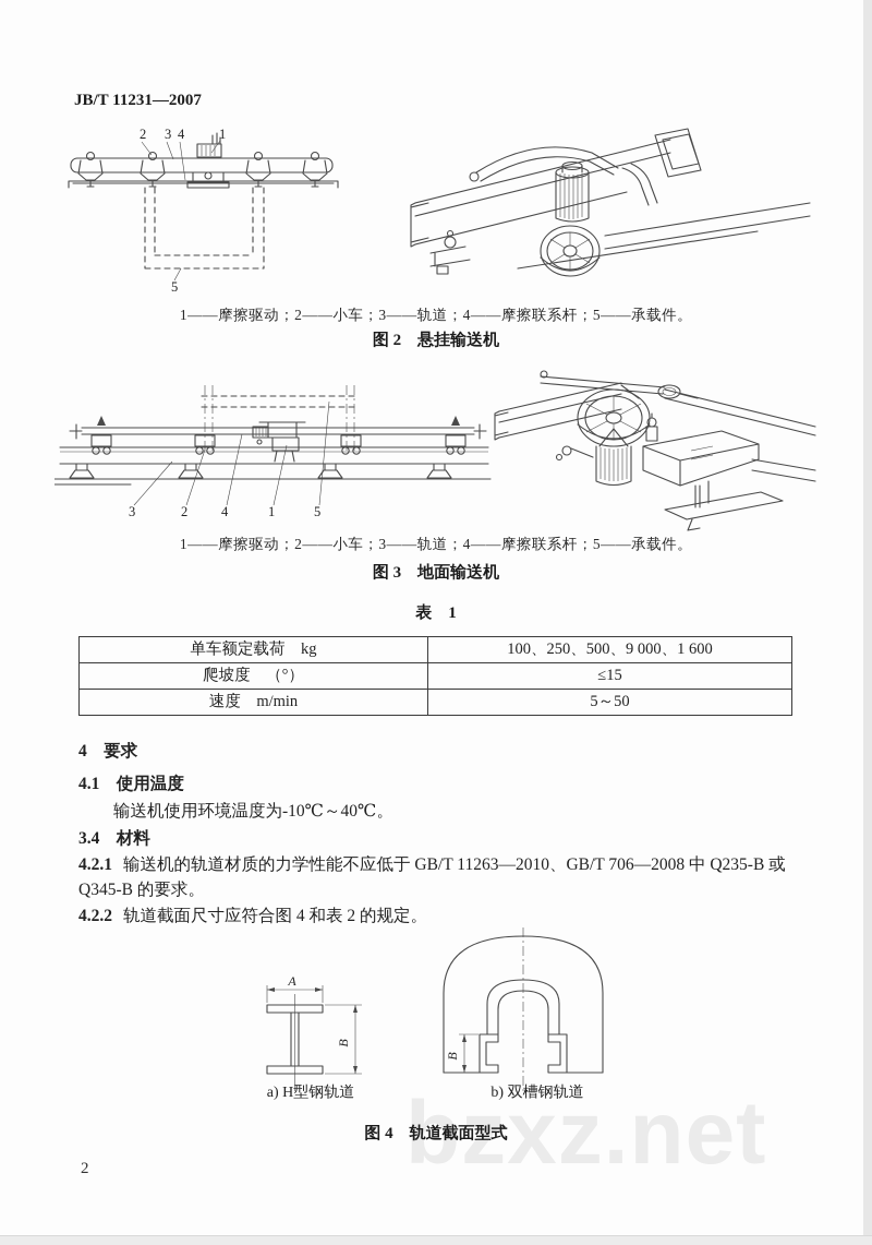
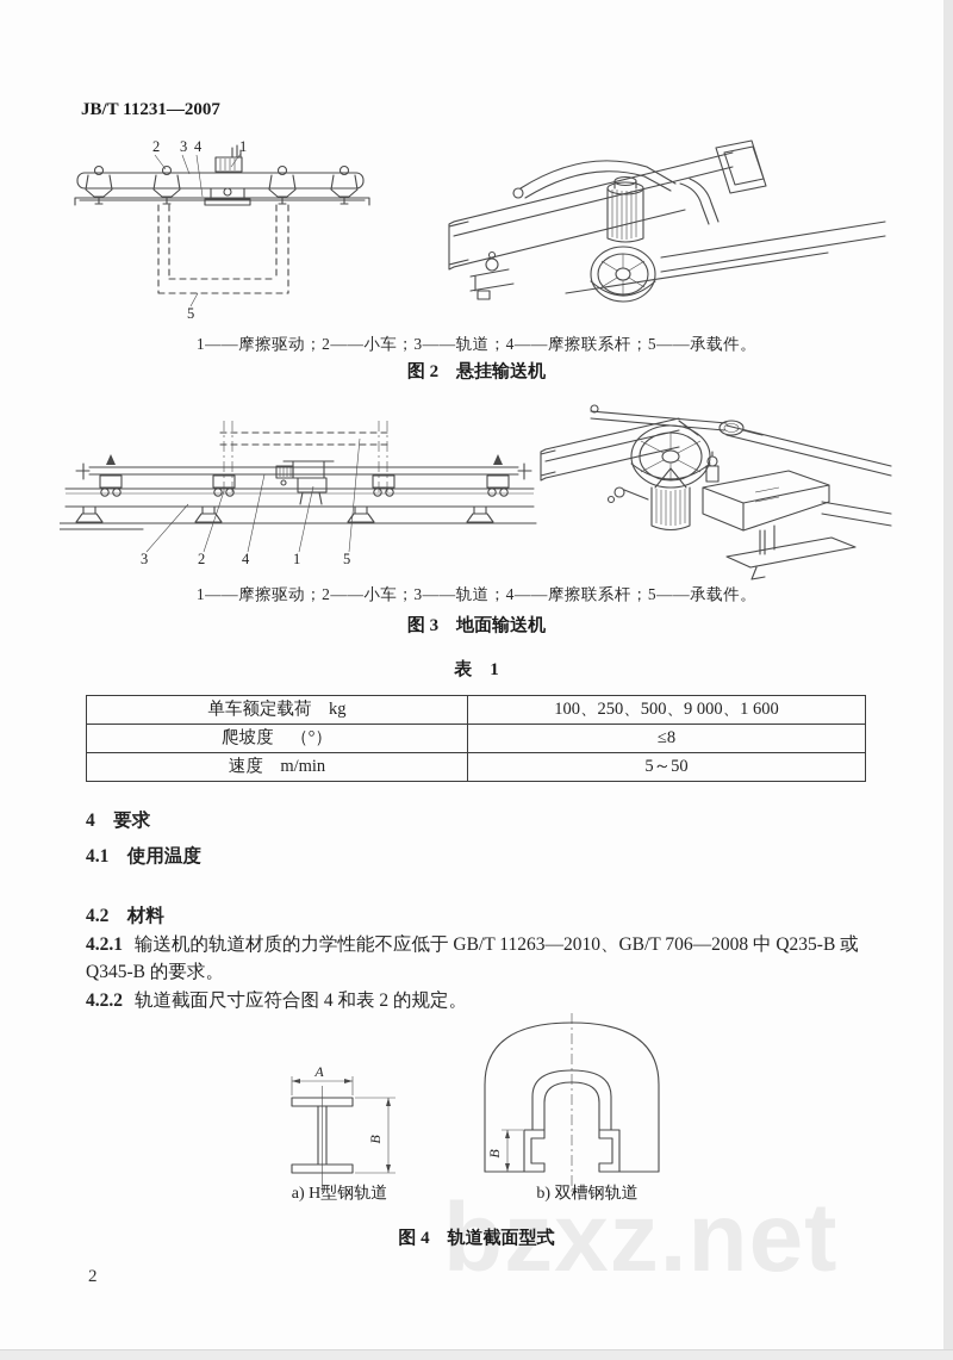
  bzxz.net
  JB/T 11231—2007
  2
  3
  4
  1
  5
  1——摩擦驱动；2——小车；3——轨道；4——摩擦联系杆；5——承载件。
  图 2 悬挂输送机
  3
  2
  4
  1
  5
  1——摩擦驱动；2——小车；3——轨道；4——摩擦联系杆；5——承载件。
  图 3 地面输送机
  表 1
  单车额定载荷 kg	100、250、500、9 000、1 600
- 爬坡度 （°）	≤15
+ 爬坡度 （°）	≤8
  速度 m/min	5～50
  4 要求
  4.1 使用温度
- 输送机使用环境温度为-10℃～40℃。
- 3.4 材料
+ 4.2 材料
  4.2.1 输送机的轨道材质的力学性能不应低于 GB/T 11263—2010、GB/T 706—2008 中 Q235-B 或
  Q345-B 的要求。
  4.2.2 轨道截面尺寸应符合图 4 和表 2 的规定。
  A
  a) H型钢轨道
  b) 双槽钢轨道
  图 4 轨道截面型式
  2
